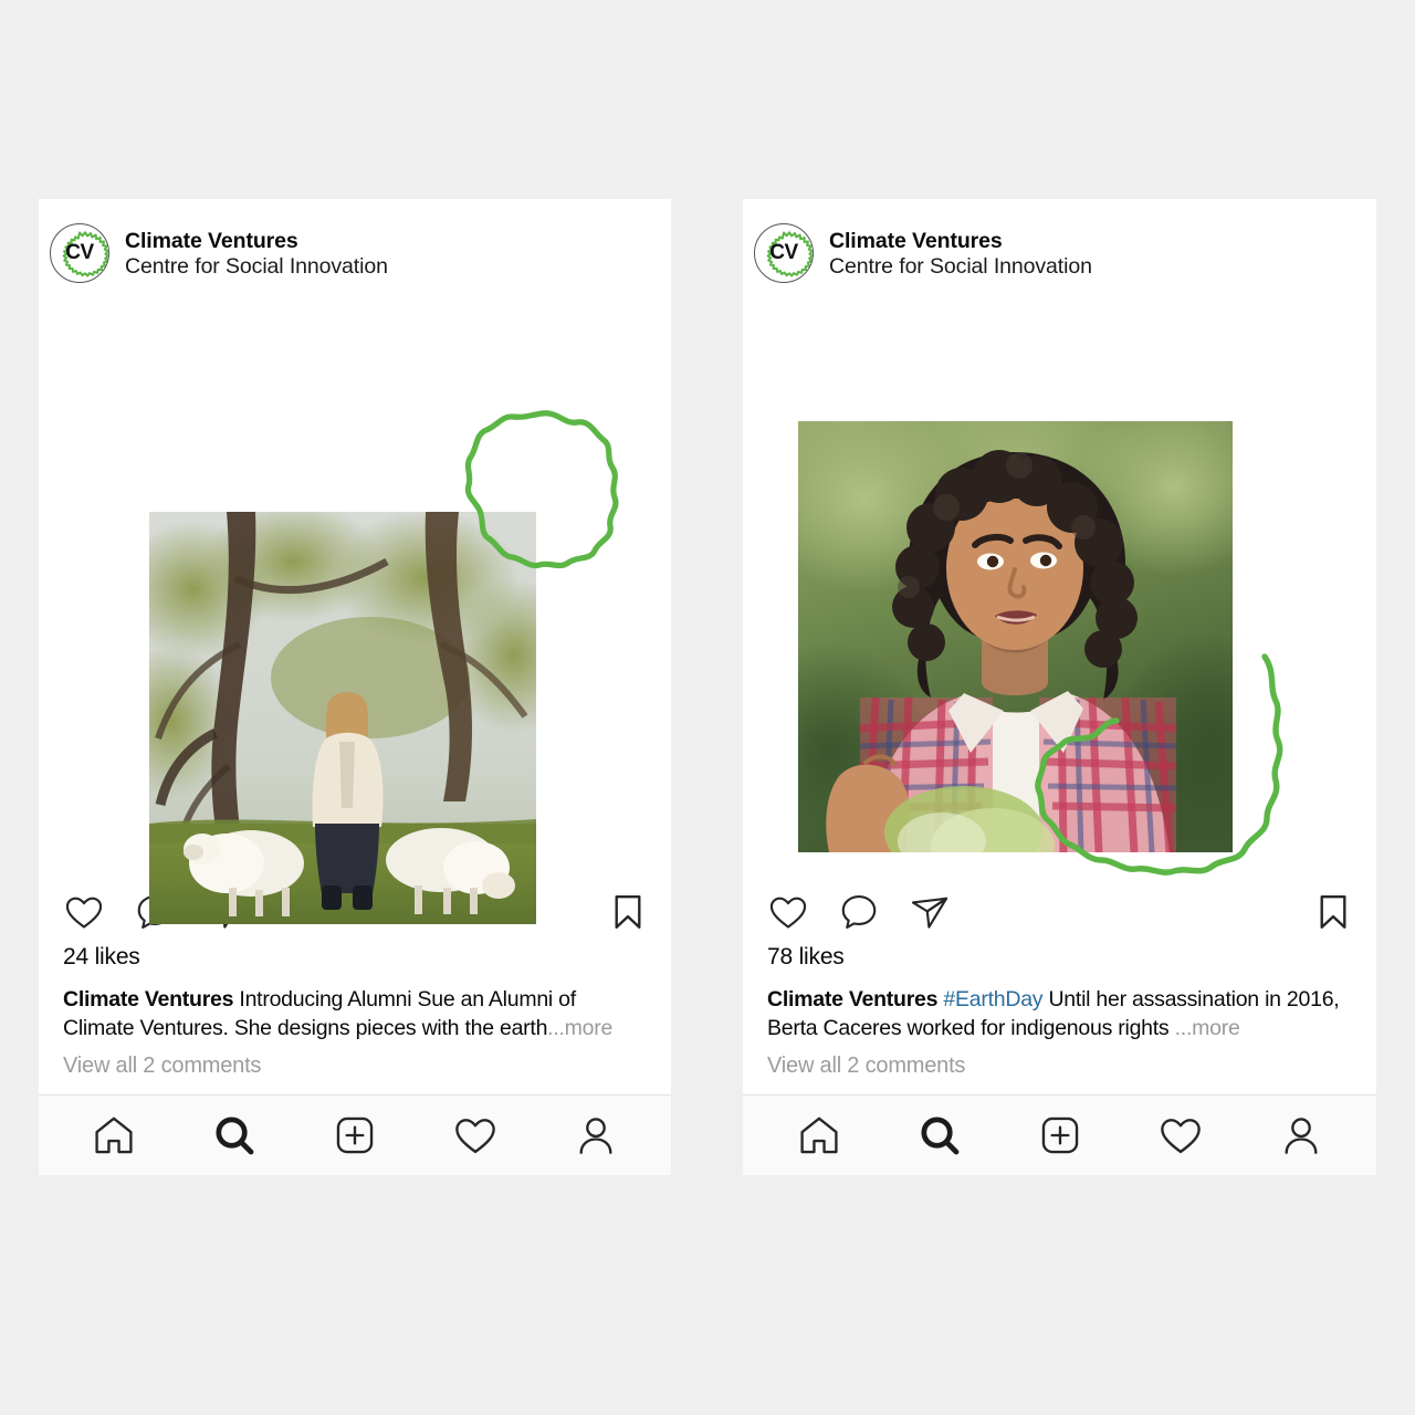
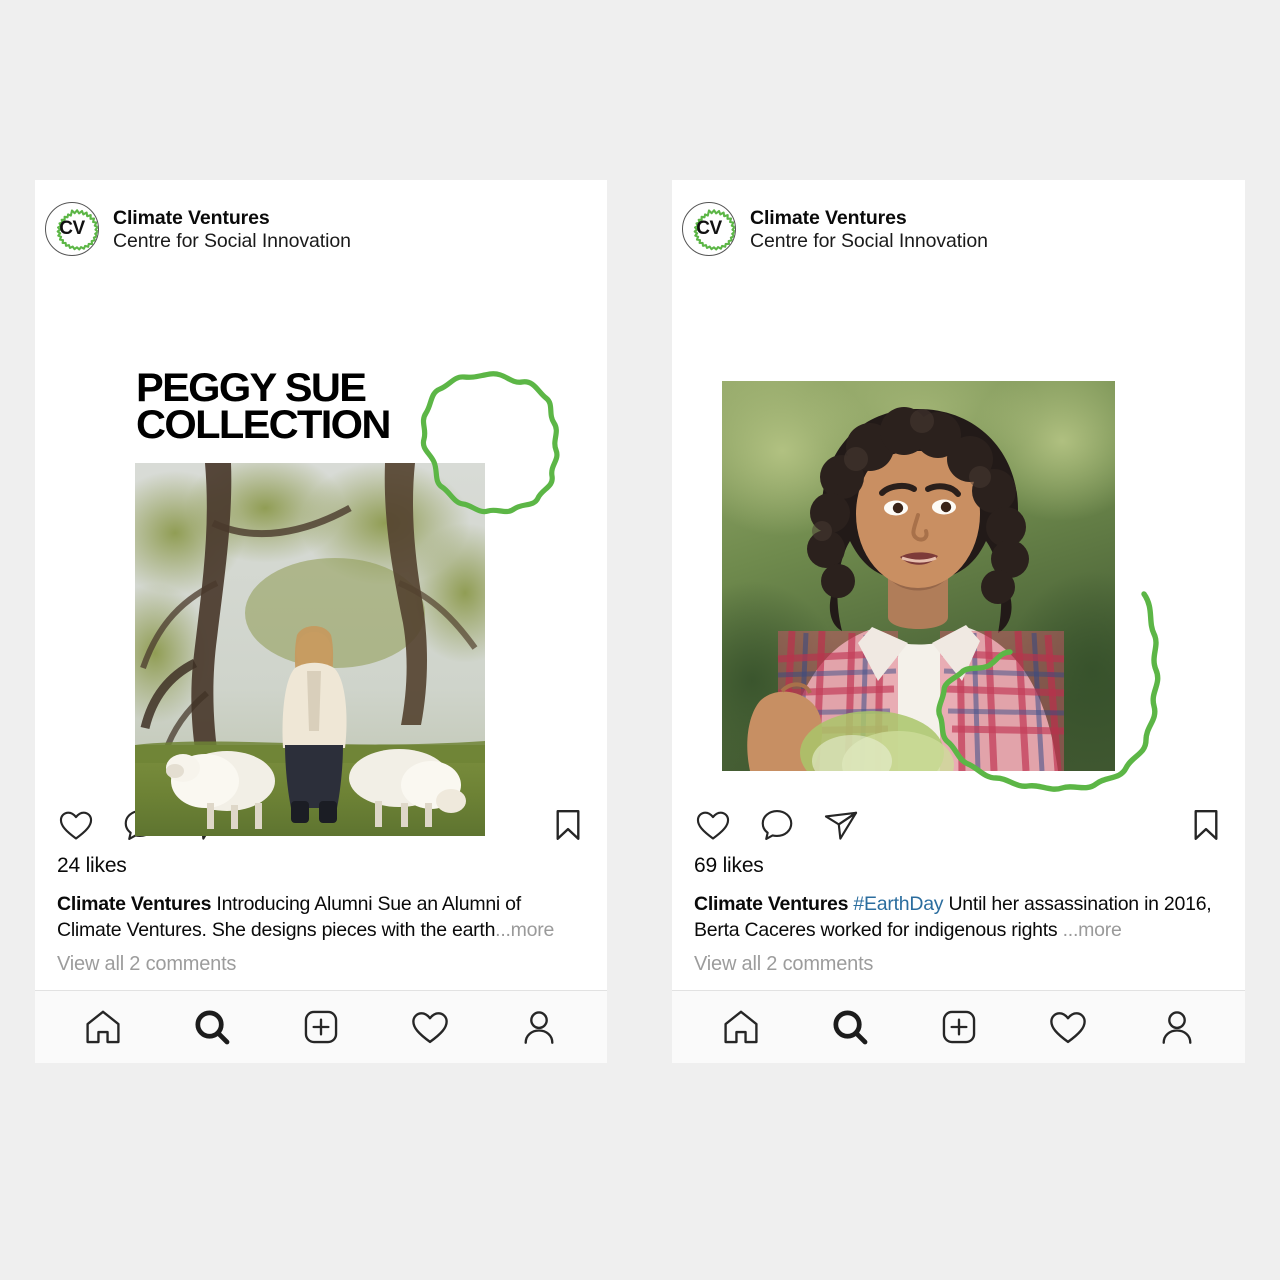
  CV
  Climate Ventures
  Centre for Social Innovation
+ PEGGY SUE
+ COLLECTION
  24 likes
  Climate Ventures Introducing Alumni Sue an Alumni of Climate Ventures. She designs pieces with the earth...more
  View all 2 comments
  CV
  Climate Ventures
  Centre for Social Innovation
- 78 likes
+ 69 likes
  Climate Ventures #EarthDay Until her assassination in 2016, Berta Caceres worked for indigenous rights ...more
  View all 2 comments
